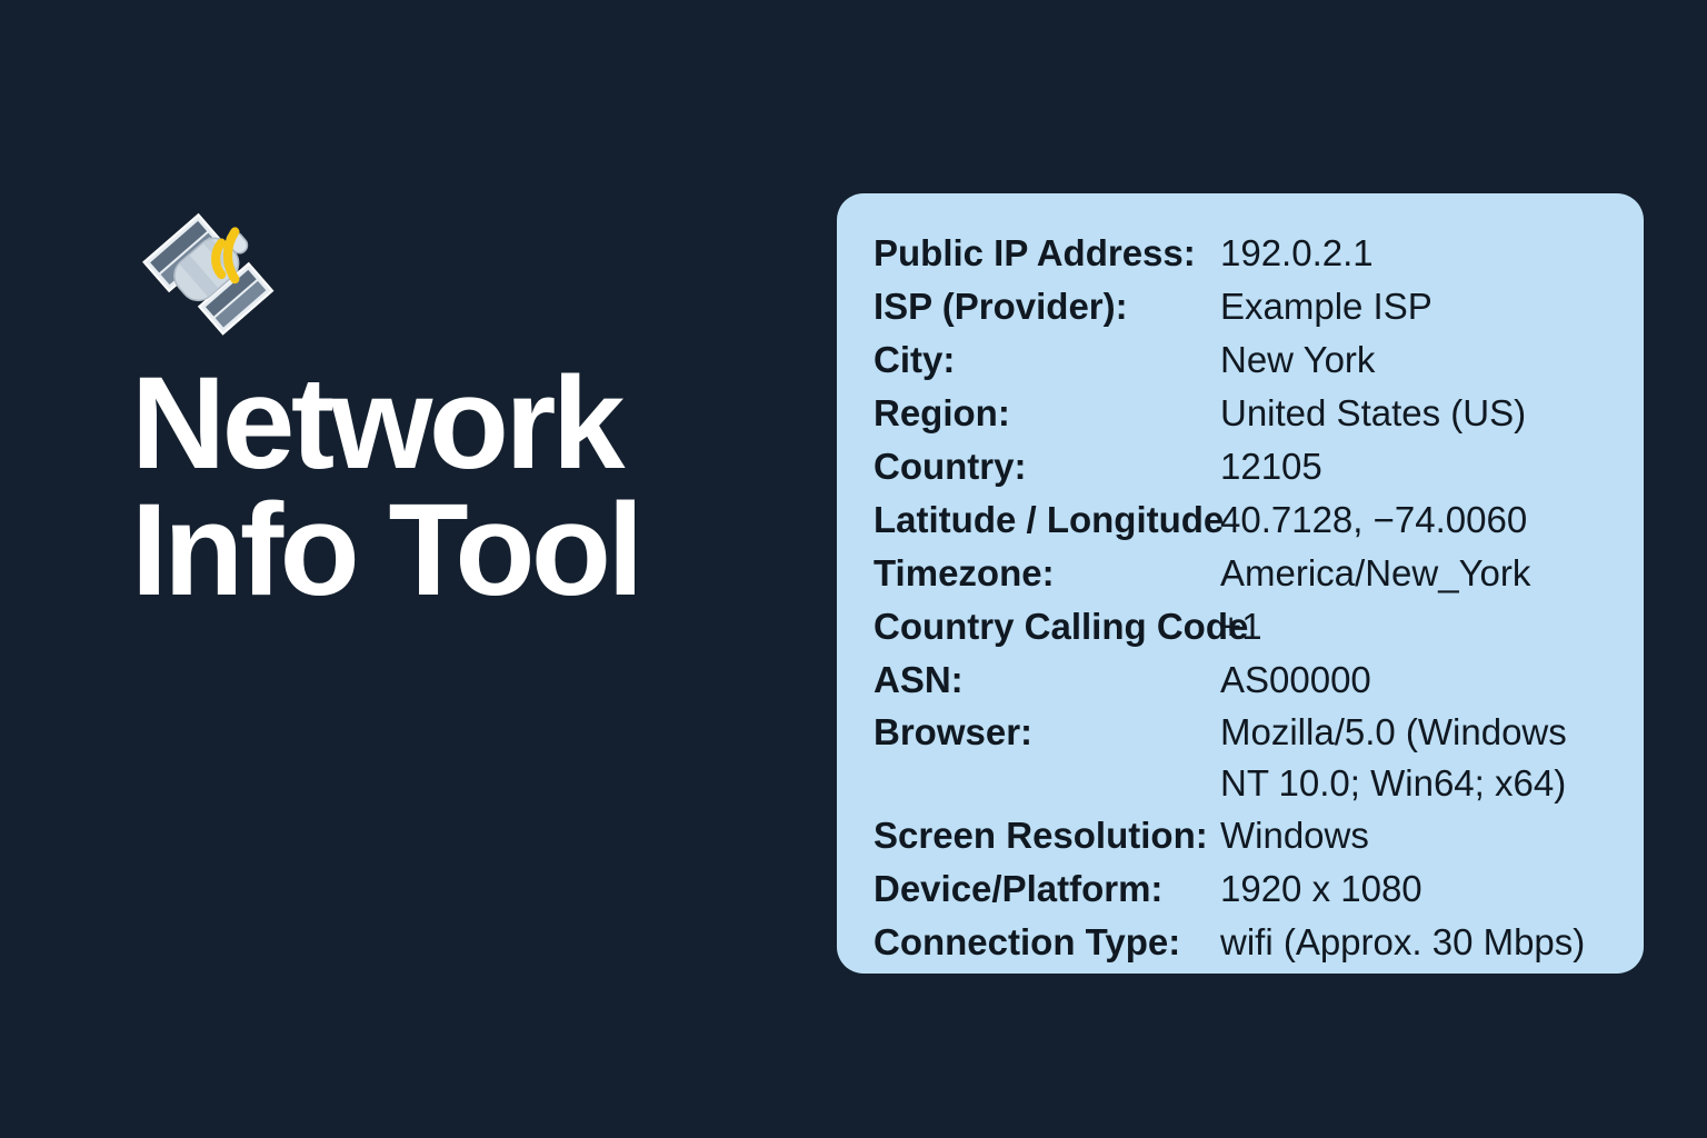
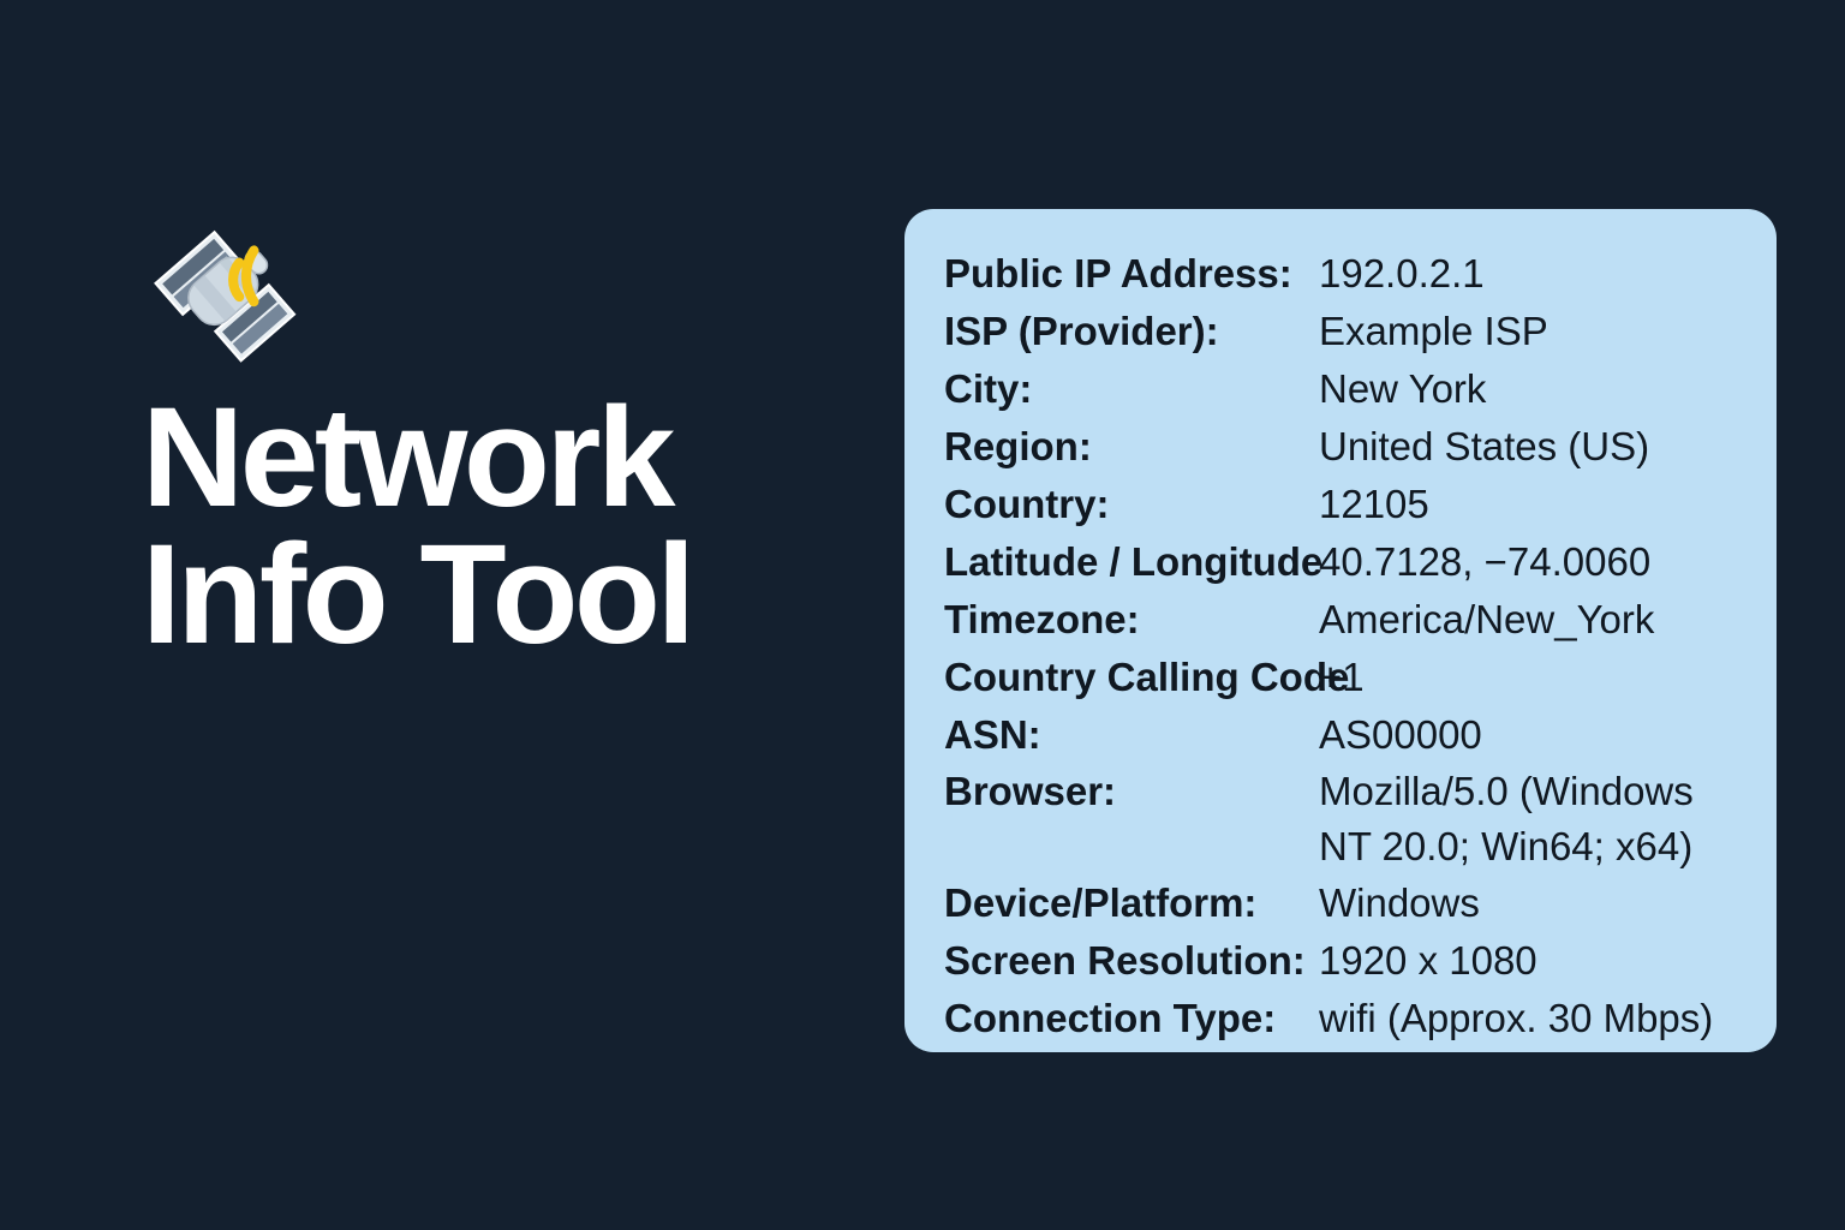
  Network
  Info Tool
  Public IP Address:
  192.0.2.1
  ISP (Provider):
  Example ISP
  City:
  New York
  Region:
  United States (US)
  Country:
  12105
  Latitude / Longitude
  40.7128, −74.0060
  Timezone:
  America/New_York
  Country Calling Cod
  +1
  ASN:
  AS00000
  Browser:
- Mozilla/5.0 (Windows NT 10.0; Win64; x64)
+ Mozilla/5.0 (Windows NT 20.0; Win64; x64)
- Screen Resolution:
+ Device/Platform:
  Windows
- Device/Platform:
+ Screen Resolution:
  1920 x 1080
  Connection Type:
  wifi (Approx. 30 Mbps)
